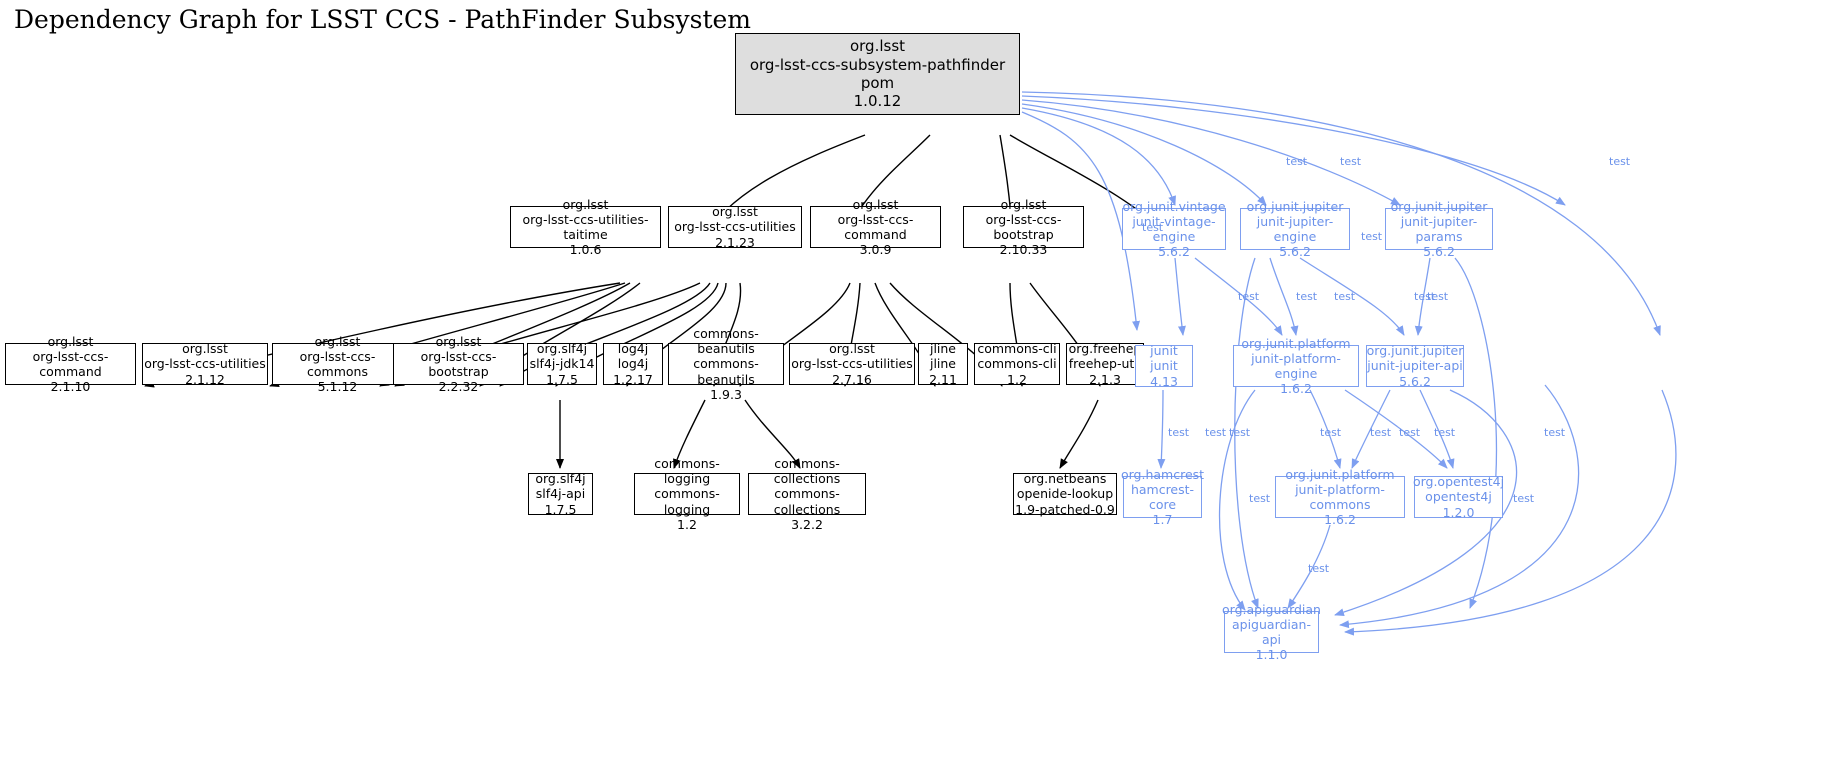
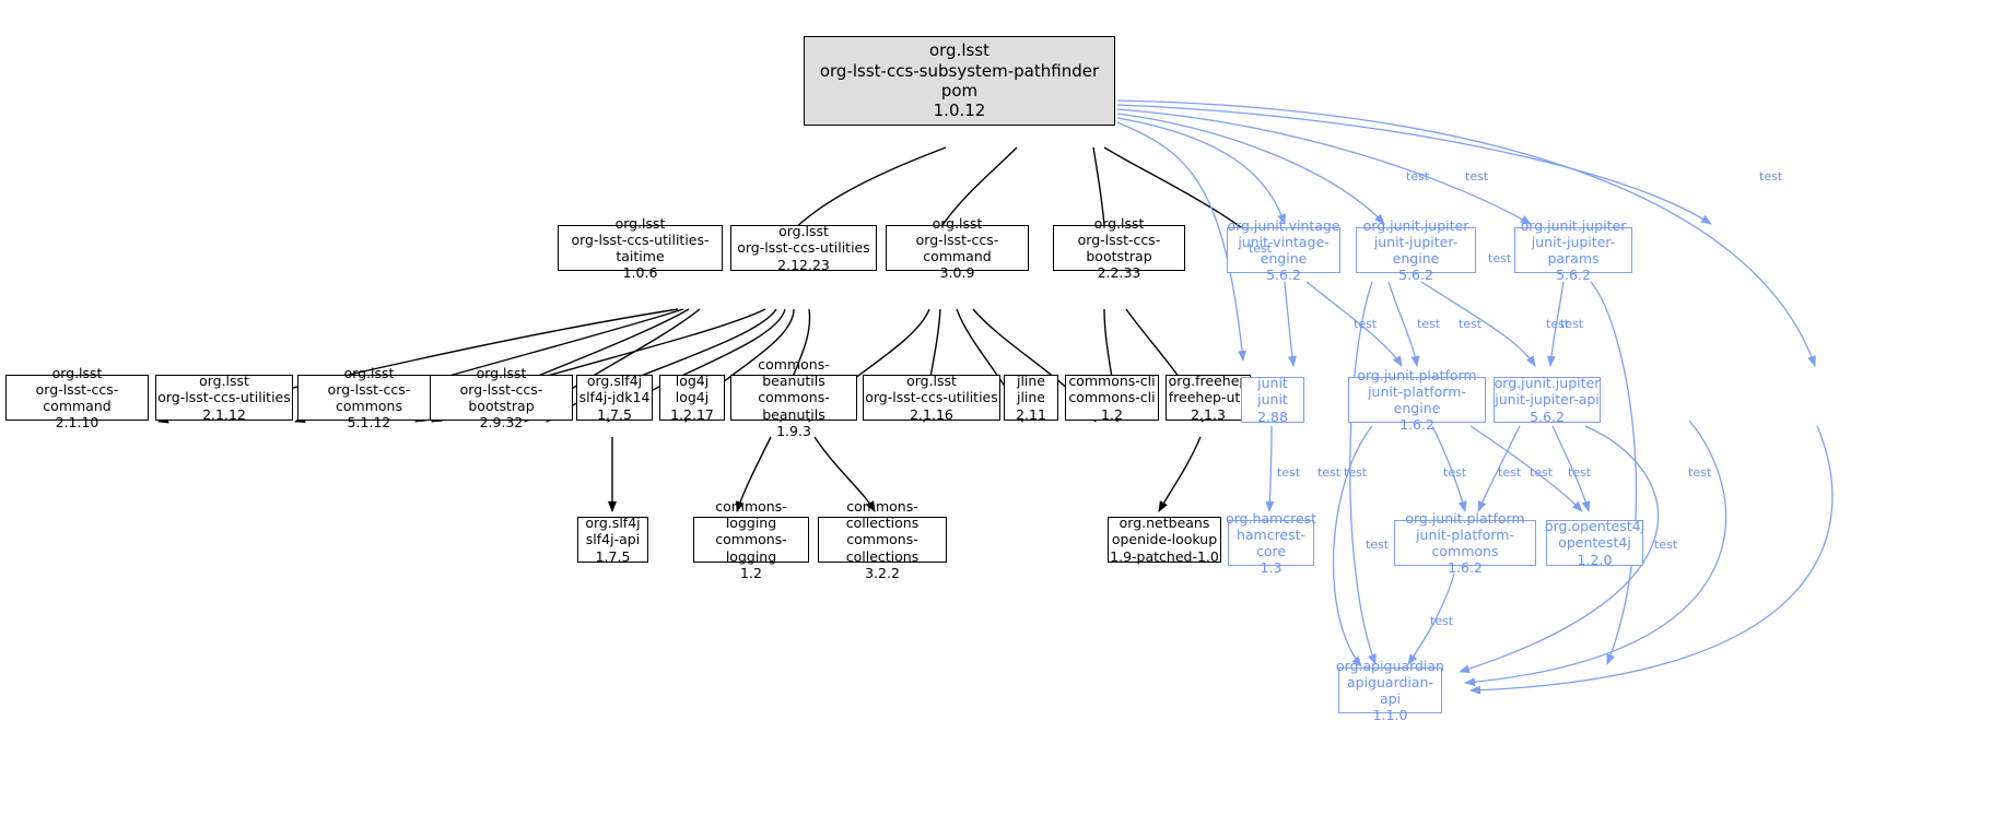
- Dependency Graph for LSST CCS - PathFinder Subsystem
  org.lsst
  org-lsst-ccs-subsystem-pathfinder
  pom
  1.0.12
  org.lsst
  org-lsst-ccs-utilities-taitime
  1.0.6
  org.lsst
  org-lsst-ccs-utilities
- 2.1.23
+ 2.12.23
  org.lsst
  org-lsst-ccs-command
  3.0.9
  org.lsst
  org-lsst-ccs-bootstrap
- 2.10.33
+ 2.2.33
  org.junit.vintage
  junit-vintage-engine
  5.6.2
  org.junit.jupiter
  junit-jupiter-engine
  5.6.2
  org.junit.jupiter
  junit-jupiter-params
  5.6.2
  org.lsst
  org-lsst-ccs-command
  2.1.10
  org.lsst
  org-lsst-ccs-utilities
  2.1.12
  org.lsst
  org-lsst-ccs-commons
  5.1.12
  org.lsst
  org-lsst-ccs-bootstrap
- 2.2.32
+ 2.9.32
  org.slf4j
  slf4j-jdk14
  1.7.5
  log4j
  log4j
  1.2.17
  commons-beanutils
  commons-beanutils
  1.9.3
  org.lsst
  org-lsst-ccs-utilities
- 2.7.16
+ 2.1.16
  jline
  jline
  2.11
  commons-cli
  commons-cli
  1.2
  org.freehe
  freehep-ut
  2.1.3
  junit
  junit
- 4.13
+ 2.88
  org.junit.platform
  junit-platform-engine
  1.6.2
  org.junit.jupiter
  junit-jupiter-api
  5.6.2
  org.slf4j
  slf4j-api
  1.7.5
  commons-logging
  commons-logging
  1.2
  commons-collections
  commons-collections
  3.2.2
  org.netbeans
  openide-lookup
- 1.9-patched-0.9
+ 1.9-patched-1.0
  org.hamcrest
  hamcrest-core
- 1.7
+ 1.3
  org.junit.platform
  junit-platform-commons
  1.6.2
  org.opentest4j
  opentest4j
  1.2.0
  org.apiguardian
  apiguardian-api
  1.1.0
  test
  test
  test
  test
  test
  test
  test
  test
  test
  test
  test
  test
  test
  test
  test
  test
  test
  test
  test
  test
  test
